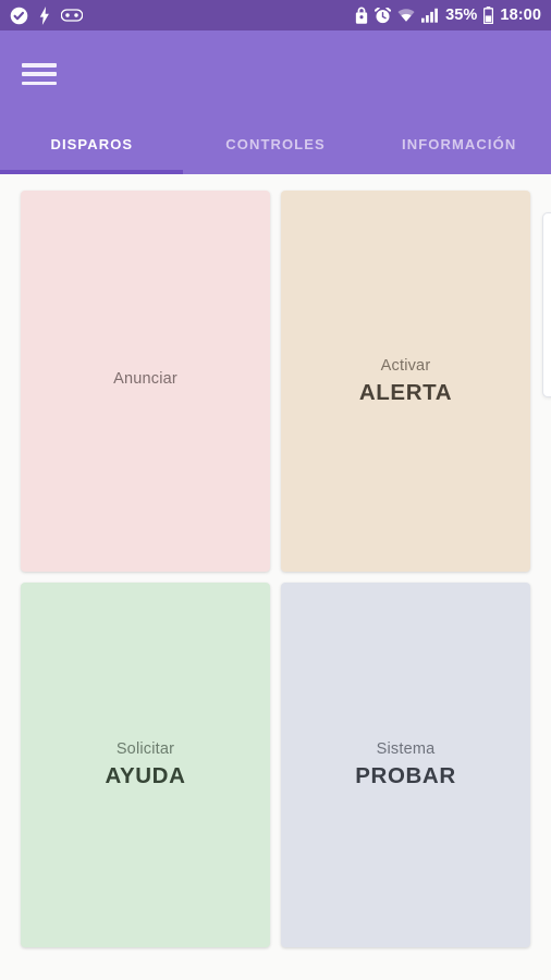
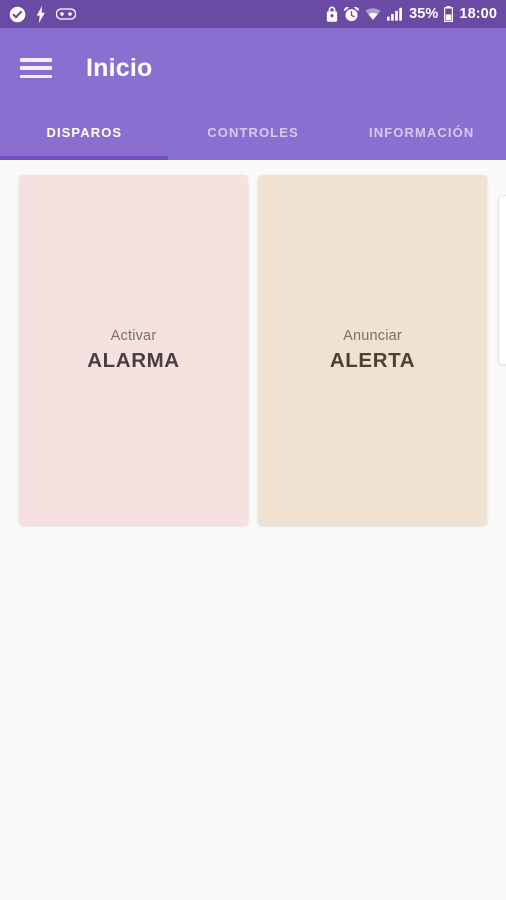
  35%
  18:00
+ Inicio
  DISPAROS
  CONTROLES
  INFORMACIÓN
- Anunciar
+ Activar
+ ALARMA
- Activar
+ Anunciar
  ALERTA
- Solicitar
- AYUDA
- Sistema
- PROBAR
